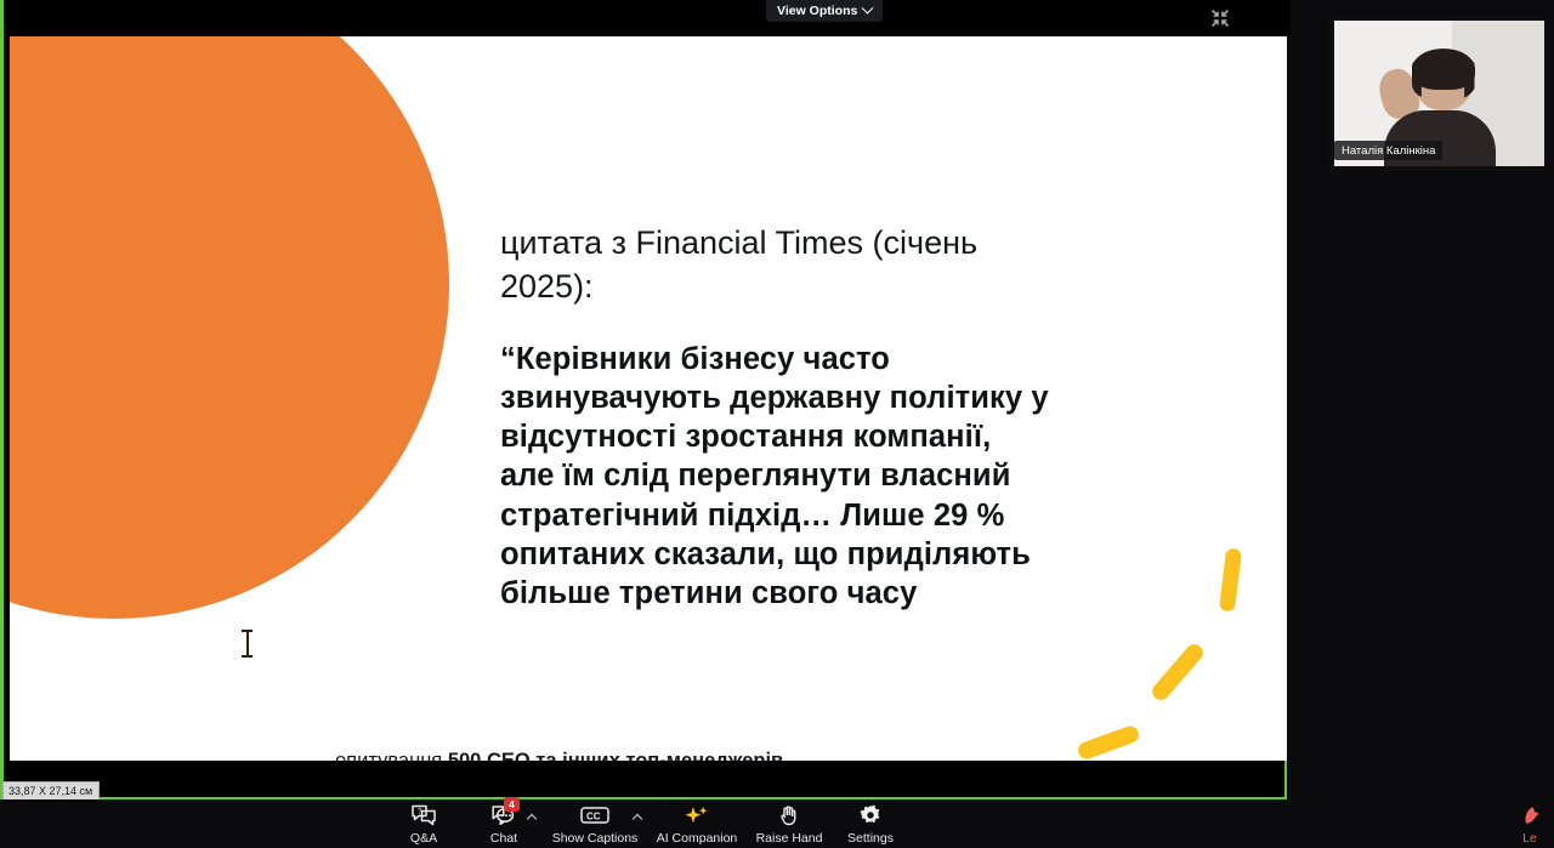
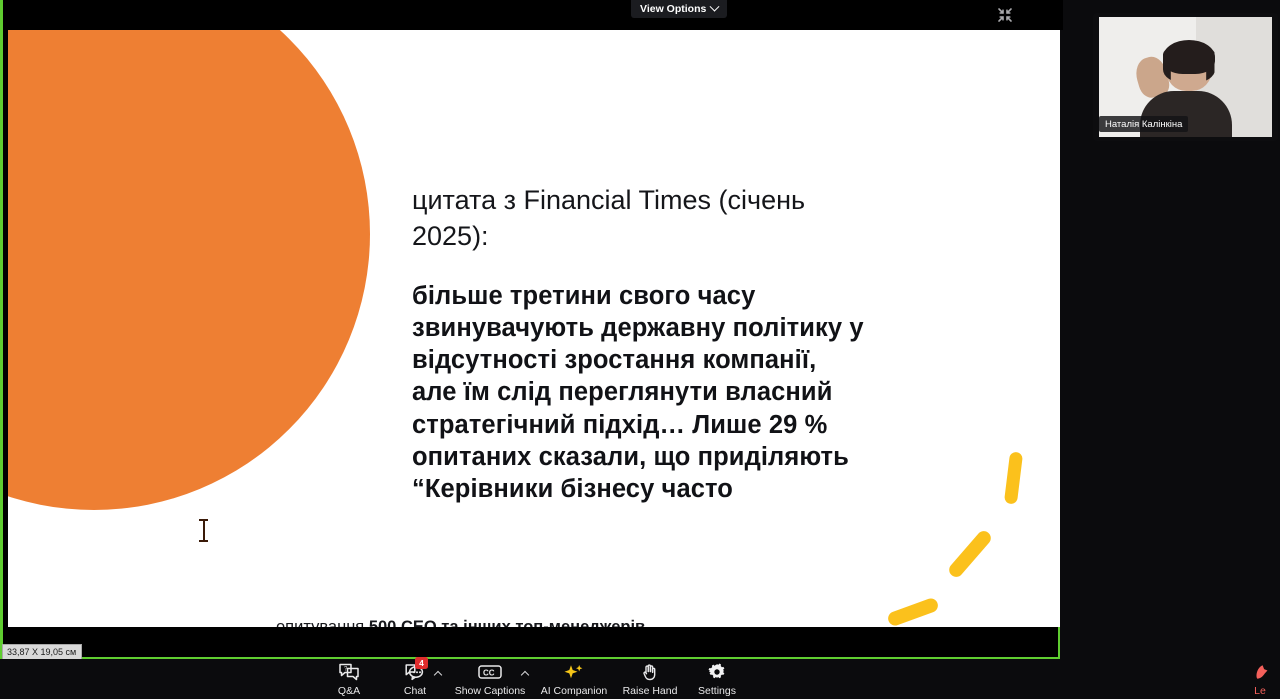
  View Options
  цитата з Financial Times (січень 2025):
- “Керівники бізнесу часто
+ більше третини свого часу
  звинувачують державну політику у
  відсутності зростання компанії,
  але їм слід переглянути власний
  стратегічний підхід… Лише 29 %
  опитаних сказали, що приділяють
- більше третини свого часу
+ “Керівники бізнесу часто
- 33,87 X 27,14 см
+ 33,87 X 19,05 см
  Наталія Калінкіна
  Q&A
  4
  Chat
  CC
  Show Captions
  AI Companion
  Raise Hand
  Settings
  Le
